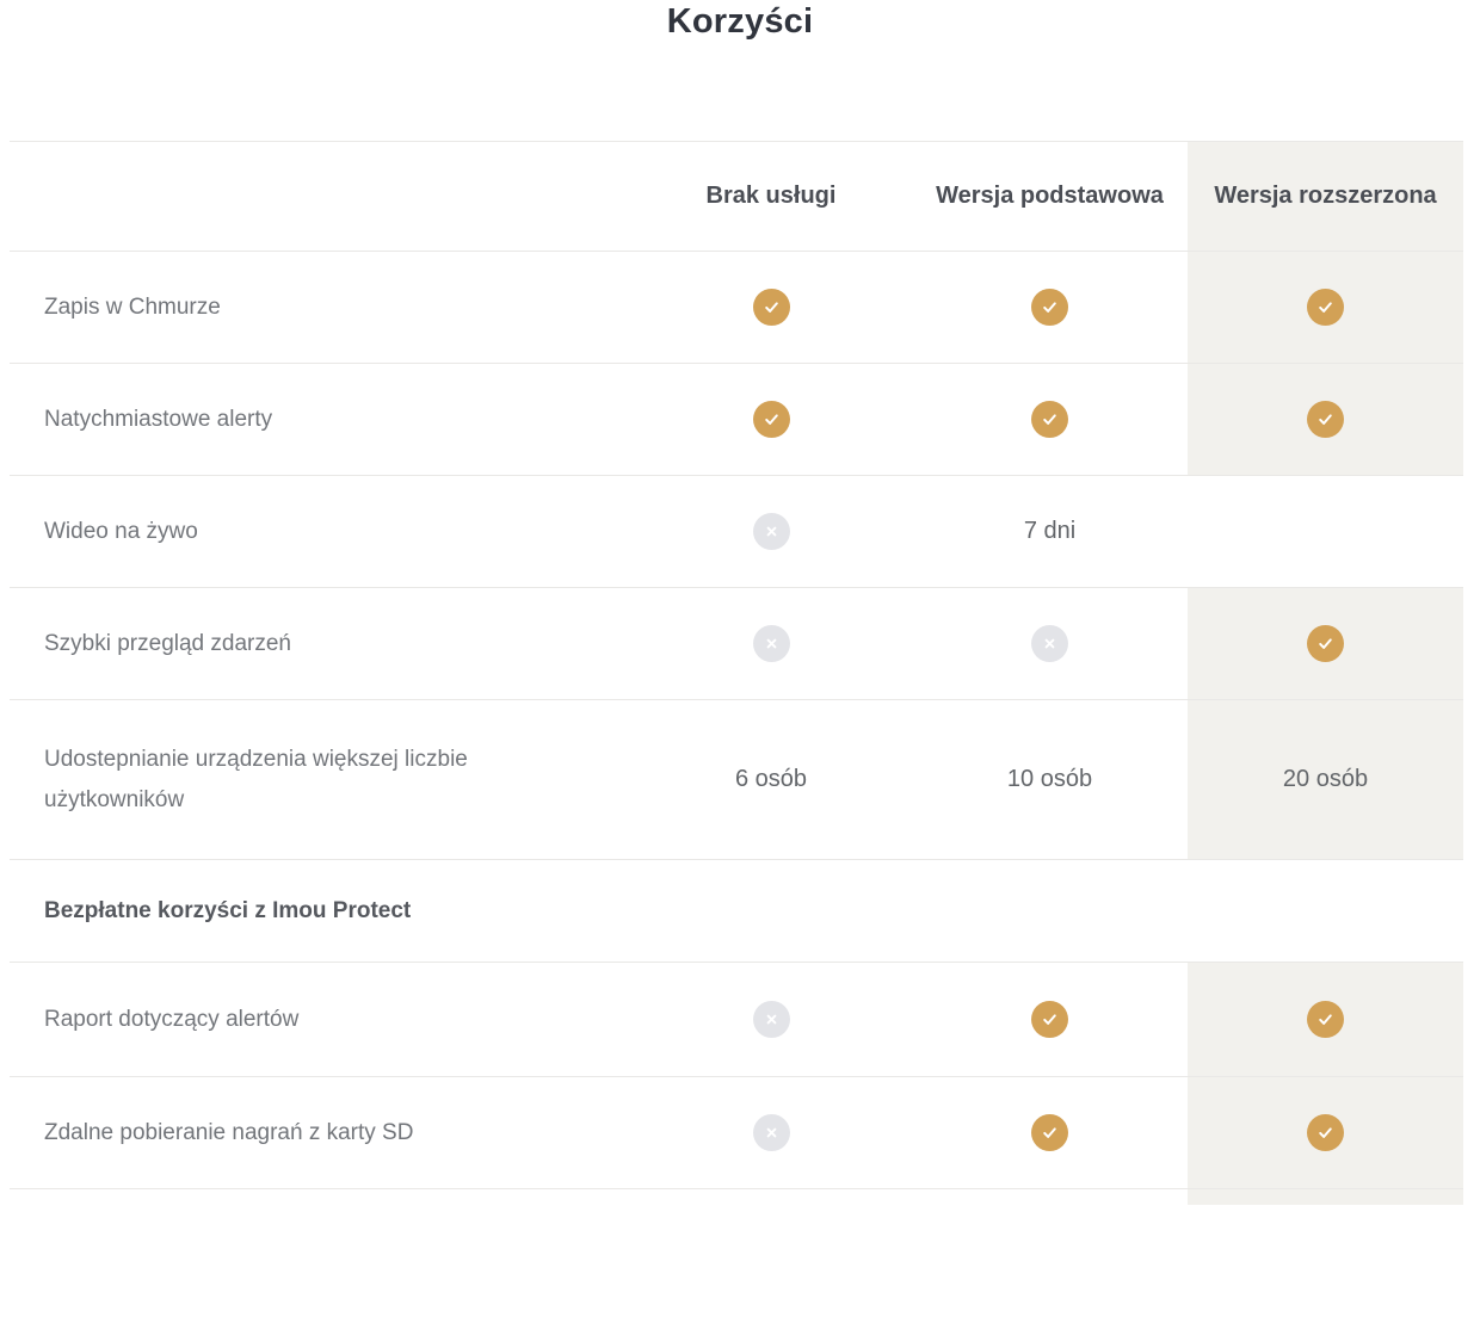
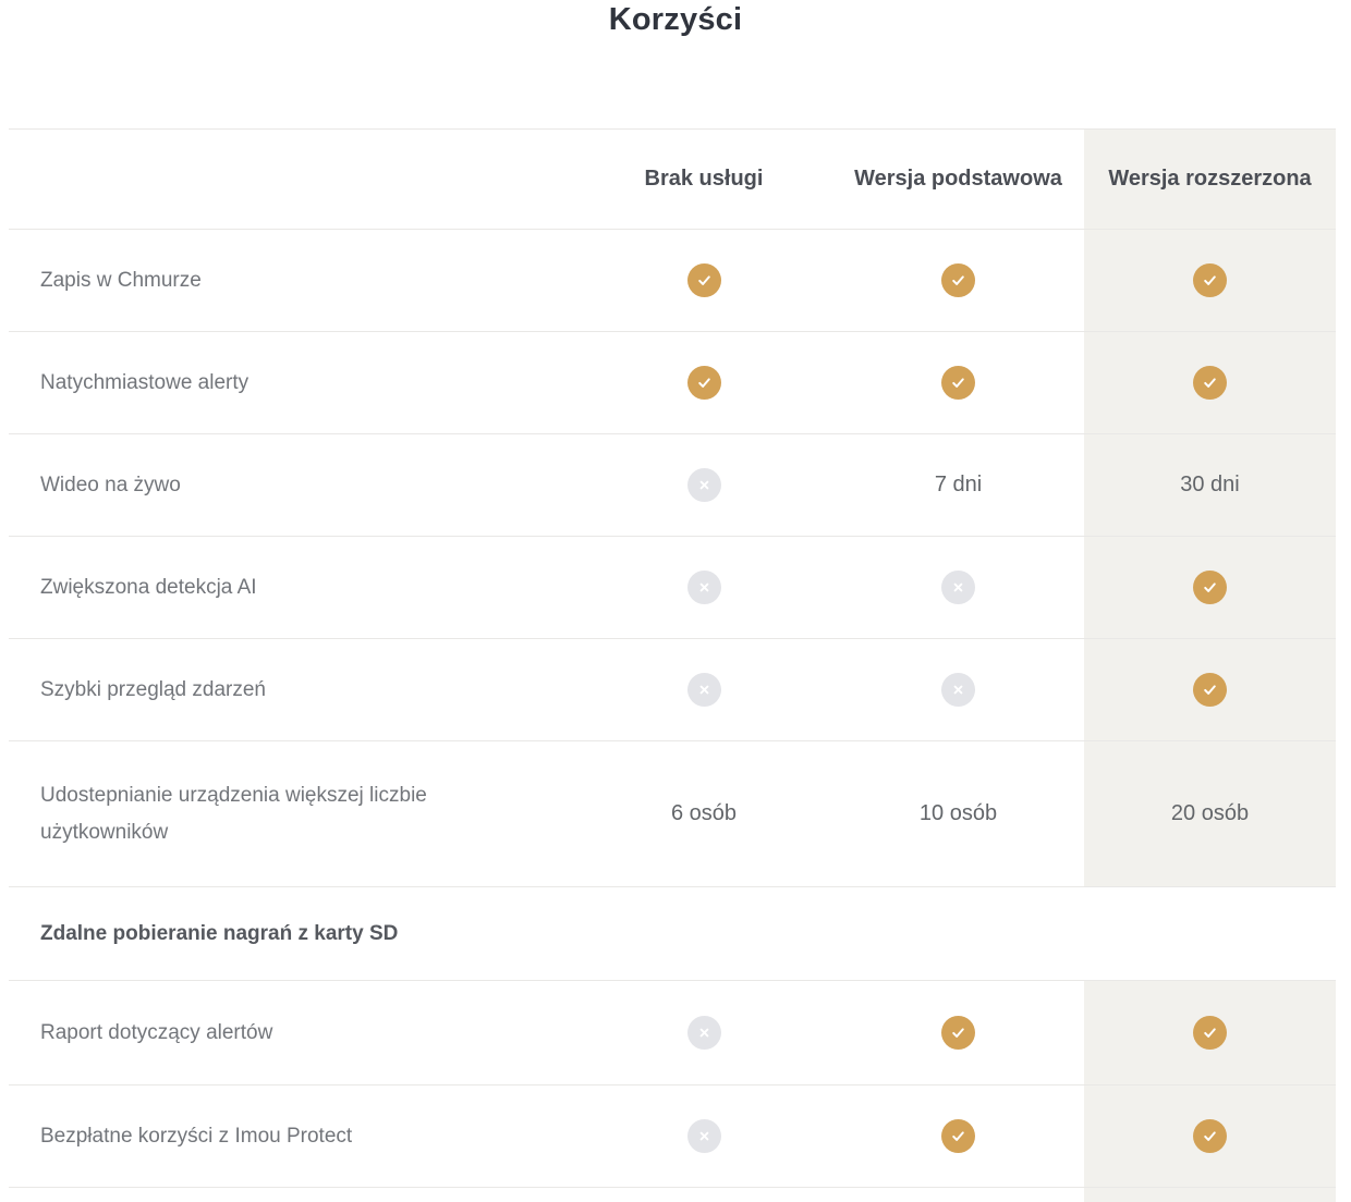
  Korzyści
  Brak usługi
  Wersja podstawowa
  Wersja rozszerzona
  Zapis w Chmurze
  Natychmiastowe alerty
  Wideo na żywo
  7 dni
+ 30 dni
+ Zwiększona detekcja AI
  Szybki przegląd zdarzeń
  Udostepnianie urządzenia większej liczbie użytkowników
  6 osób
  10 osób
  20 osób
- Bezpłatne korzyści z Imou Protect
+ Zdalne pobieranie nagrań z karty SD
  Raport dotyczący alertów
- Zdalne pobieranie nagrań z karty SD
+ Bezpłatne korzyści z Imou Protect
